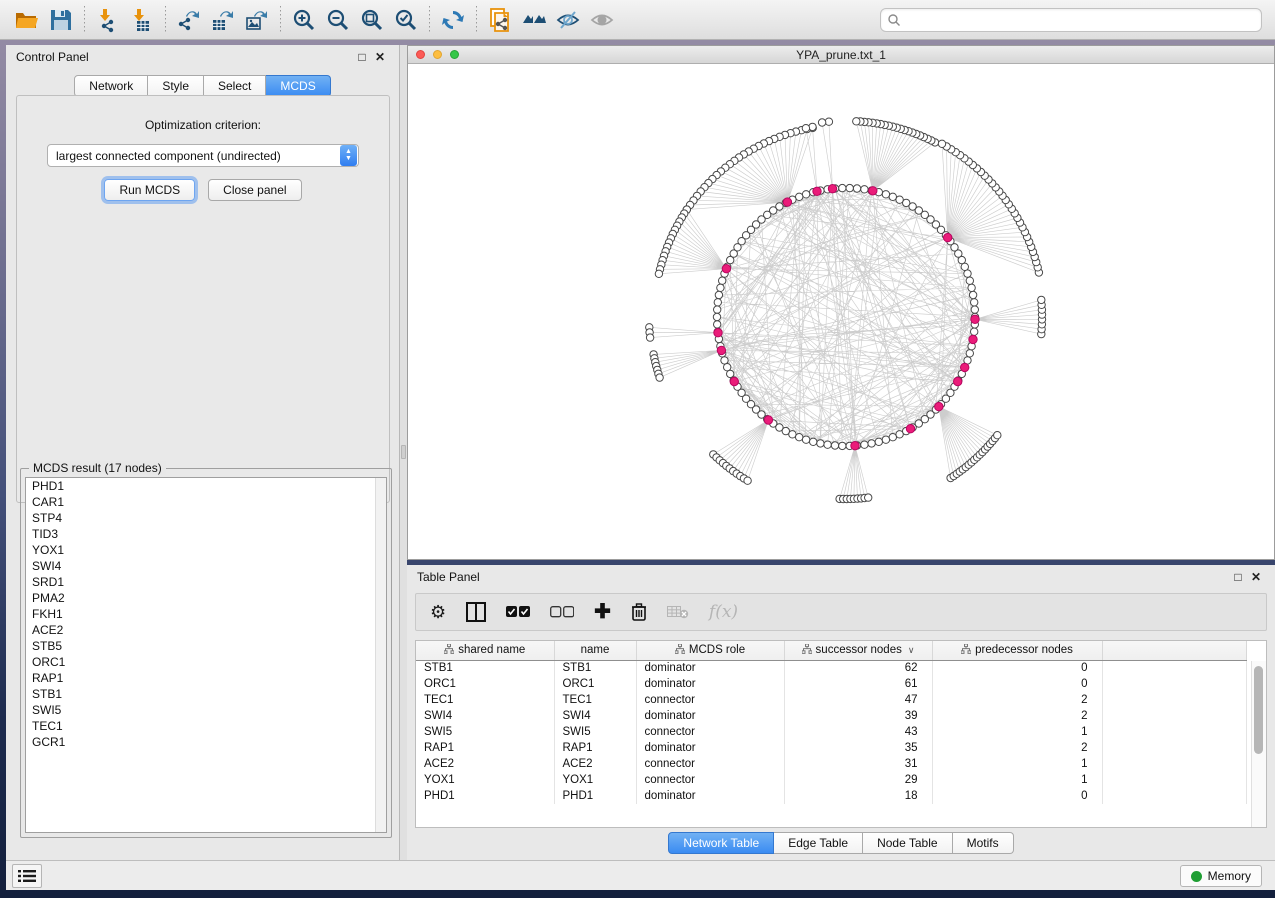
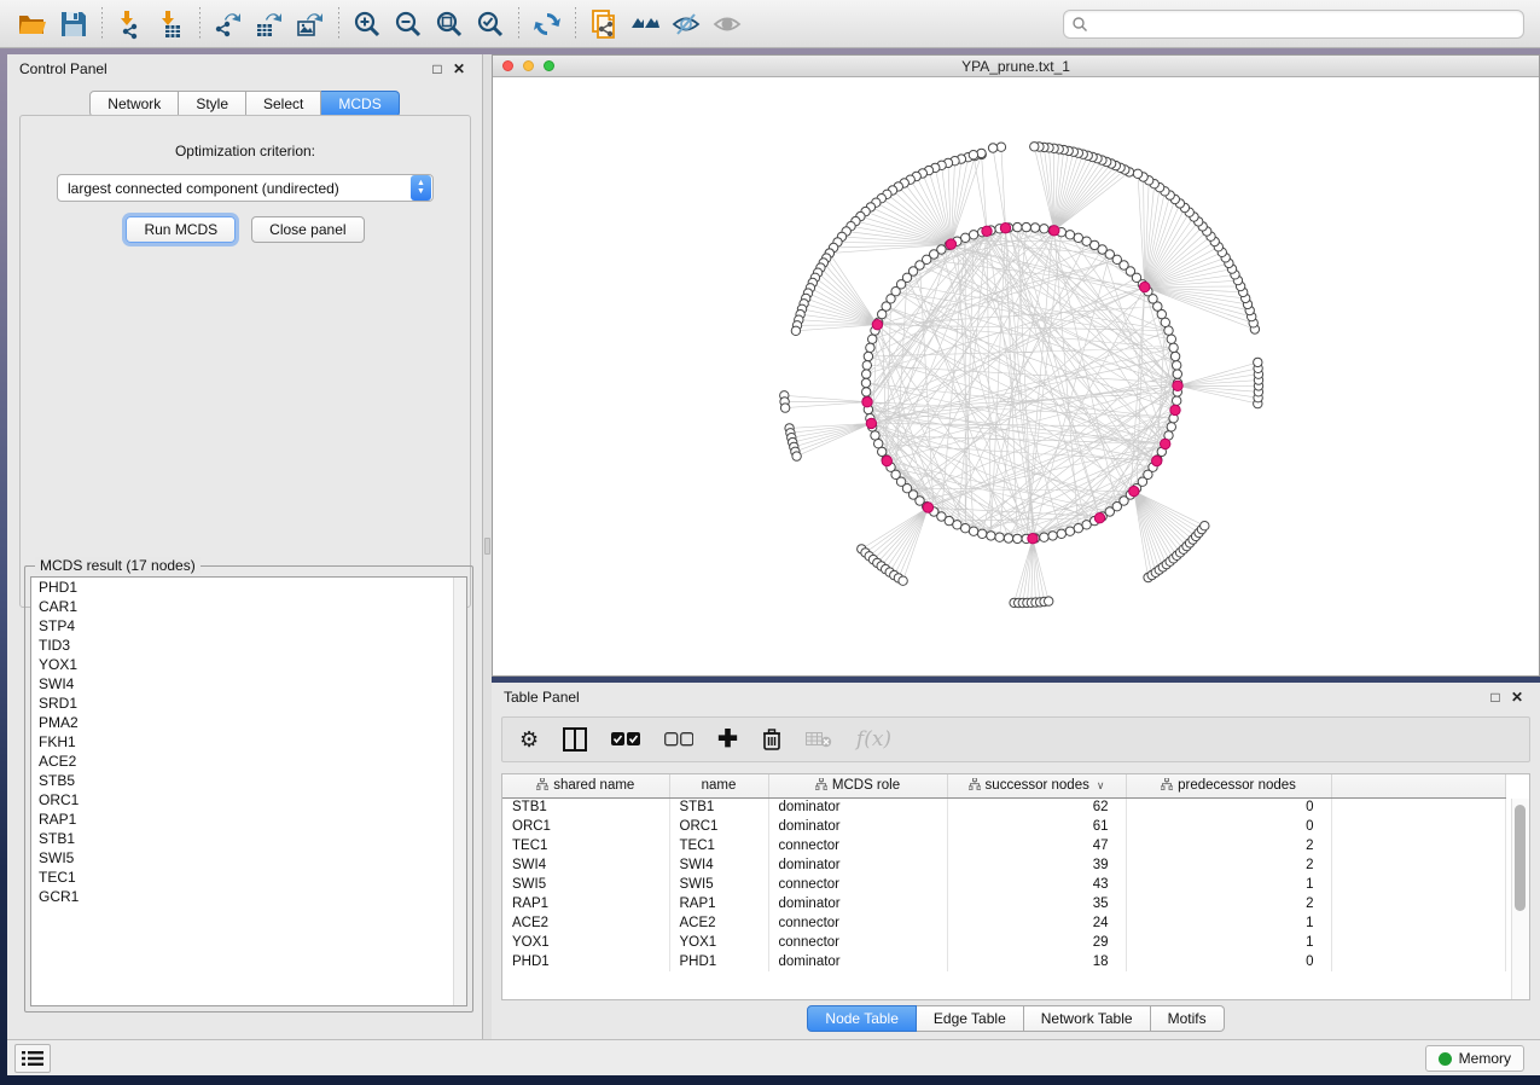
  Control Panel
  □
  ✕
  Network
  Style
  Select
  MCDS
  Optimization criterion:
  largest connected component (undirected)
  Run MCDS
  Close panel
  MCDS result (17 nodes)
  PHD1
  CAR1
  STP4
  TID3
  YOX1
  SWI4
  SRD1
  PMA2
  FKH1
  ACE2
  STB5
  ORC1
  RAP1
  STB1
  SWI5
  TEC1
  GCR1
  YPA_prune.txt_1
  Table Panel
  □
  ✕
  ⚙
  ✚
  f(x)
  shared name	name	MCDS role	successor nodes ∨	predecessor nodes
  STB1	STB1	dominator	62	0
  ORC1	ORC1	dominator	61	0
  TEC1	TEC1	connector	47	2
  SWI4	SWI4	dominator	39	2
  SWI5	SWI5	connector	43	1
  RAP1	RAP1	dominator	35	2
- ACE2	ACE2	connector	31	1
+ ACE2	ACE2	connector	24	1
  YOX1	YOX1	connector	29	1
  PHD1	PHD1	dominator	18	0
- Network Table
+ Node Table
  Edge Table
- Node Table
+ Network Table
  Motifs
  Memory
